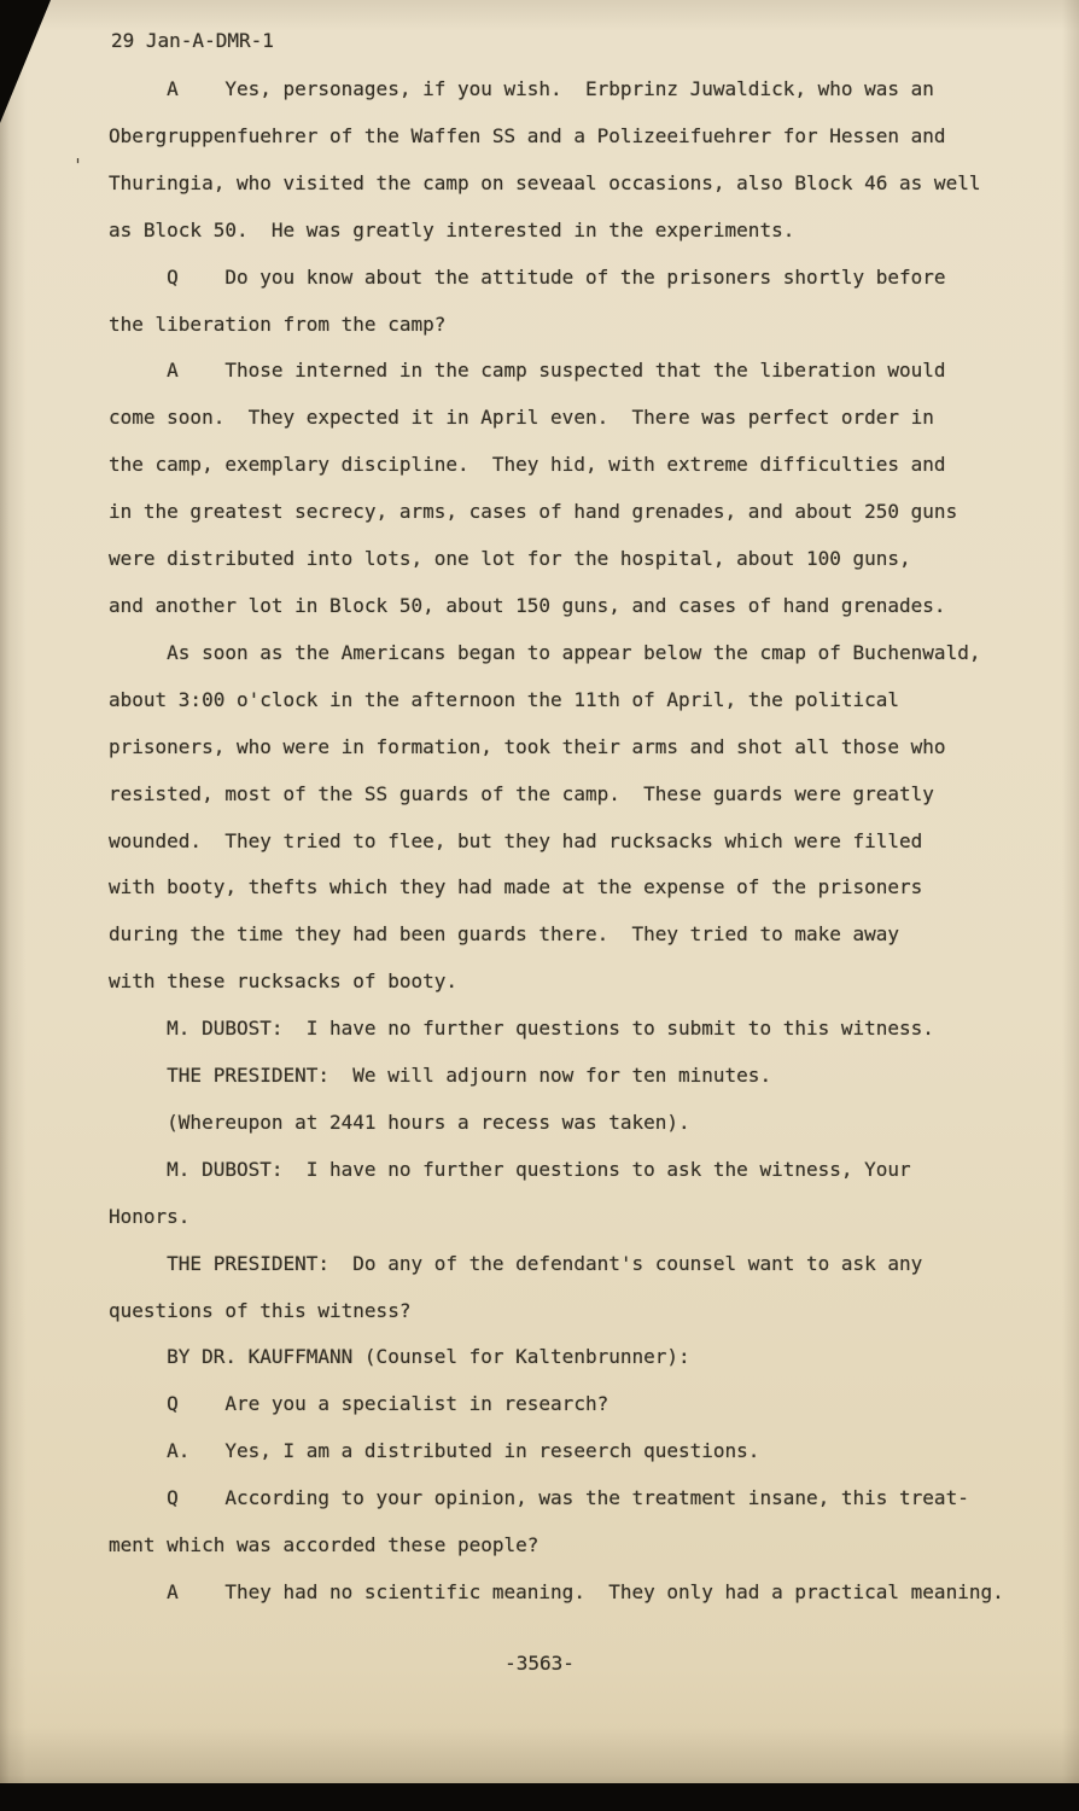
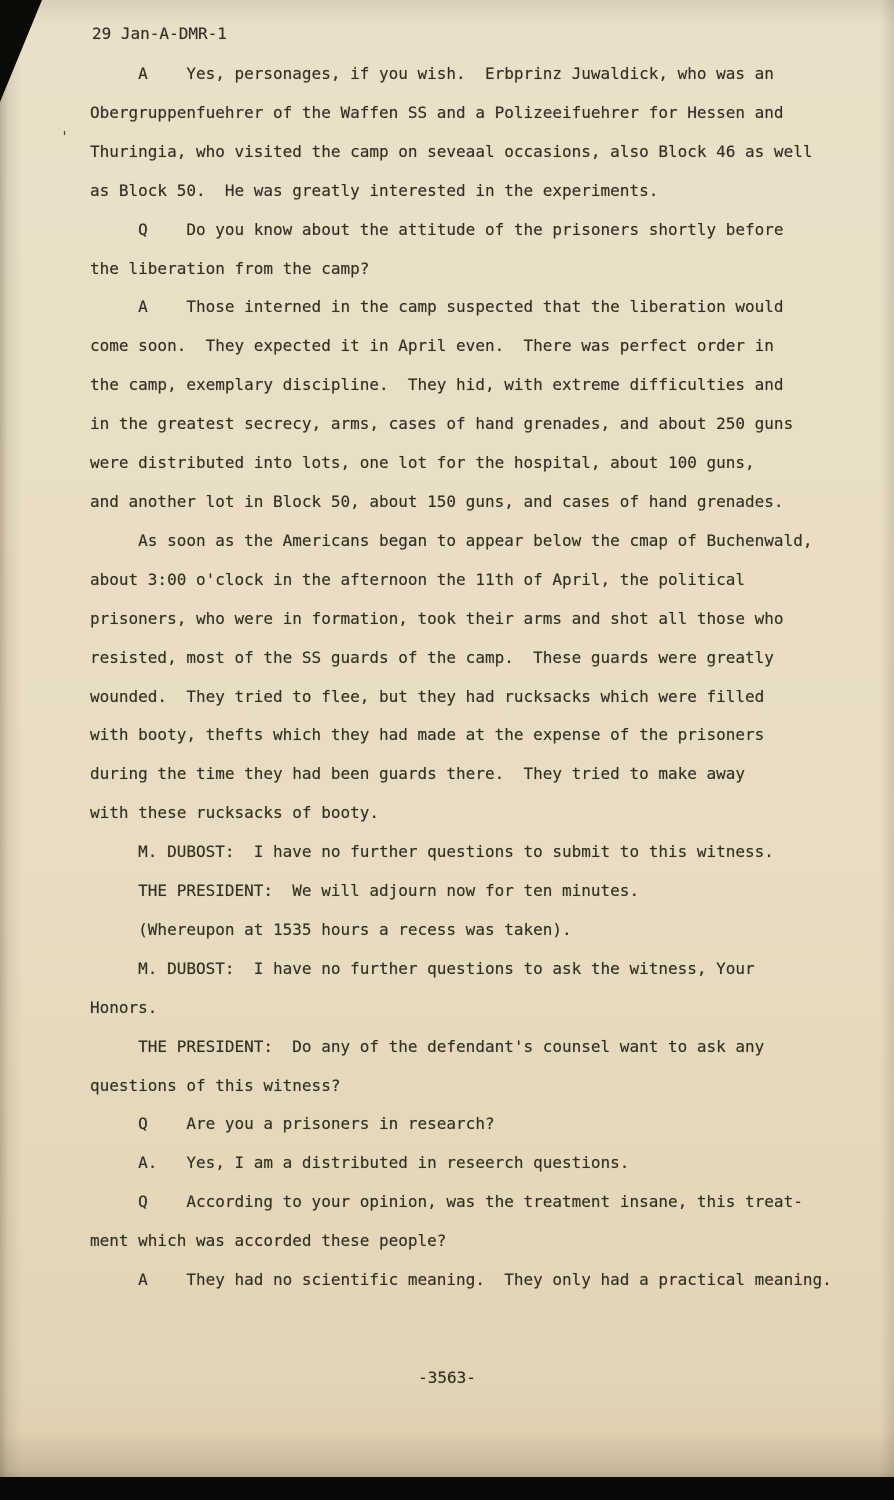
  29 Jan-A-DMR-1
  '
  A Yes, personages, if you wish. Erbprinz Juwaldick, who was an
  Obergruppenfuehrer of the Waffen SS and a Polizeeifuehrer for Hessen and
  Thuringia, who visited the camp on seveaal occasions, also Block 46 as well
  as Block 50. He was greatly interested in the experiments.
  Q Do you know about the attitude of the prisoners shortly before
  the liberation from the camp?
  A Those interned in the camp suspected that the liberation would
  come soon. They expected it in April even. There was perfect order in
  the camp, exemplary discipline. They hid, with extreme difficulties and
  in the greatest secrecy, arms, cases of hand grenades, and about 250 guns
  were distributed into lots, one lot for the hospital, about 100 guns,
  and another lot in Block 50, about 150 guns, and cases of hand grenades.
  As soon as the Americans began to appear below the cmap of Buchenwald,
  about 3:00 o'clock in the afternoon the 11th of April, the political
  prisoners, who were in formation, took their arms and shot all those who
  resisted, most of the SS guards of the camp. These guards were greatly
  wounded. They tried to flee, but they had rucksacks which were filled
  with booty, thefts which they had made at the expense of the prisoners
  during the time they had been guards there. They tried to make away
  with these rucksacks of booty.
  M. DUBOST: I have no further questions to submit to this witness.
  THE PRESIDENT: We will adjourn now for ten minutes.
- (Whereupon at 2441 hours a recess was taken).
+ (Whereupon at 1535 hours a recess was taken).
  M. DUBOST: I have no further questions to ask the witness, Your
  Honors.
  THE PRESIDENT: Do any of the defendant's counsel want to ask any
  questions of this witness?
- BY DR. KAUFFMANN (Counsel for Kaltenbrunner):
- Q Are you a specialist in research?
+ Q Are you a prisoners in research?
  A. Yes, I am a distributed in reseerch questions.
  Q According to your opinion, was the treatment insane, this treat-
  ment which was accorded these people?
  A They had no scientific meaning. They only had a practical meaning.
  -3563-
